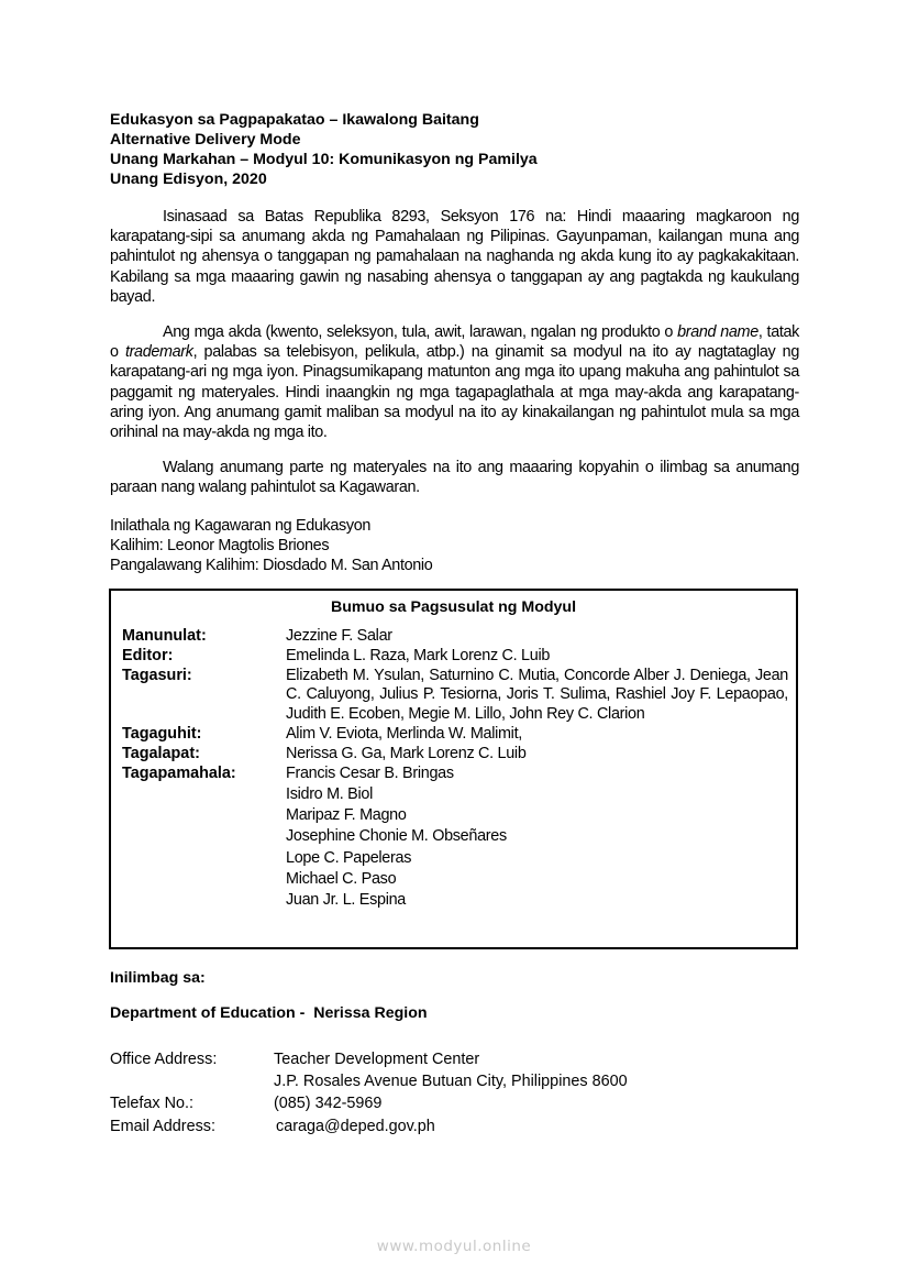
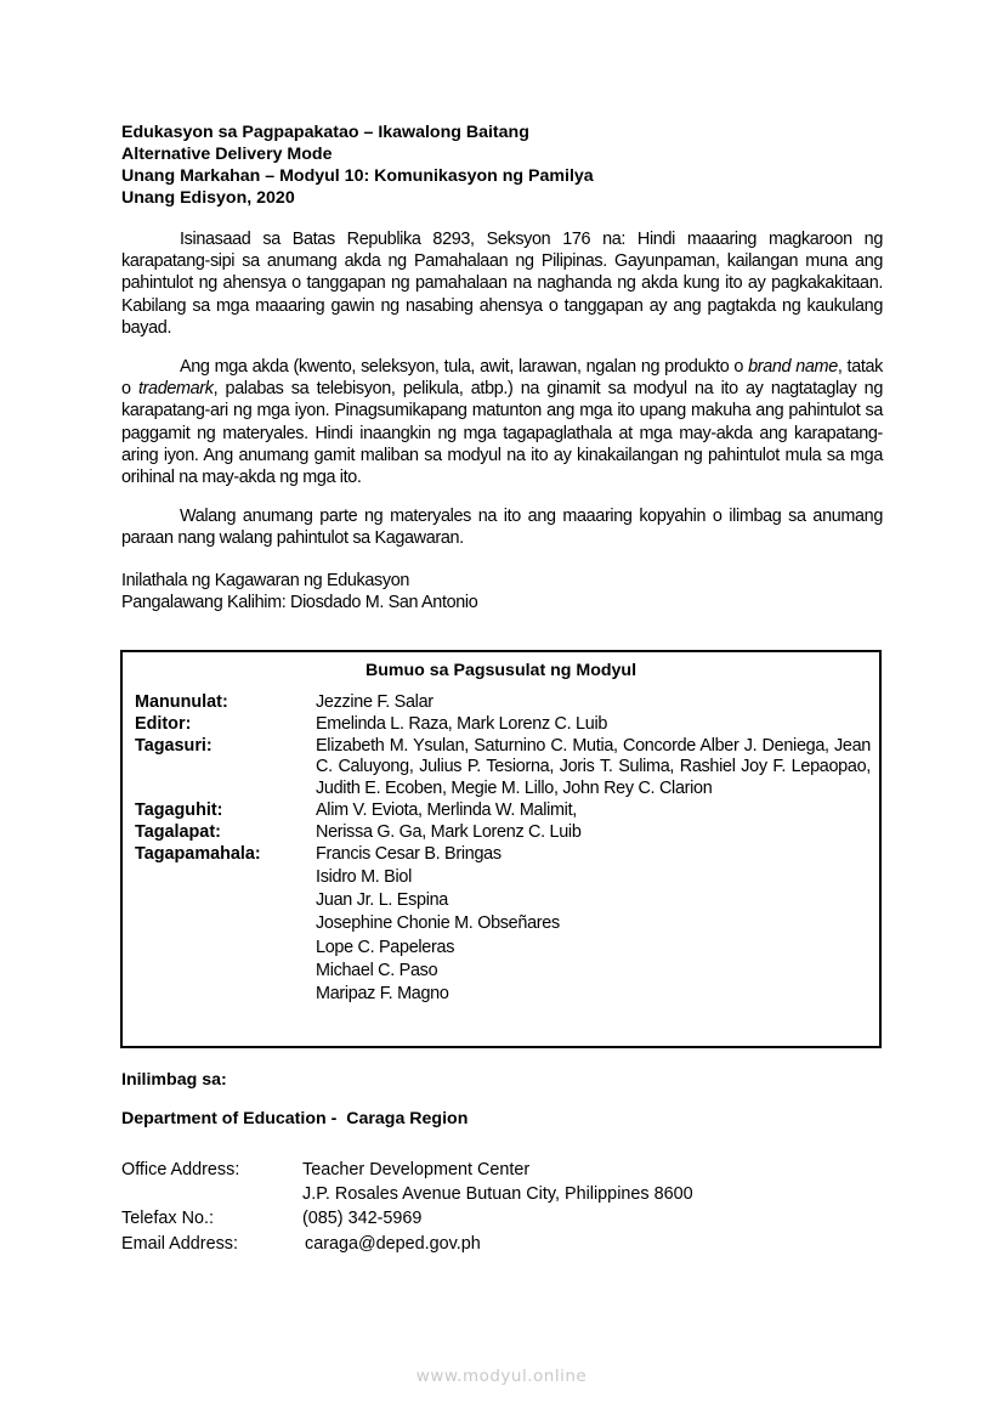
  Edukasyon sa Pagpapakatao – Ikawalong Baitang
  Alternative Delivery Mode
  Unang Markahan – Modyul 10: Komunikasyon ng Pamilya
  Unang Edisyon, 2020
  Isinasaad sa Batas Republika 8293, Seksyon 176 na: Hindi maaaring magkaroon ng karapatang-sipi sa anumang akda ng Pamahalaan ng Pilipinas. Gayunpaman, kailangan muna ang pahintulot ng ahensya o tanggapan ng pamahalaan na naghanda ng akda kung ito ay pagkakakitaan. Kabilang sa mga maaaring gawin ng nasabing ahensya o tanggapan ay ang pagtakda ng kaukulang bayad.
  Ang mga akda (kwento, seleksyon, tula, awit, larawan, ngalan ng produkto o brand name, tatak o trademark, palabas sa telebisyon, pelikula, atbp.) na ginamit sa modyul na ito ay nagtataglay ng karapatang-ari ng mga iyon. Pinagsumikapang matunton ang mga ito upang makuha ang pahintulot sa paggamit ng materyales. Hindi inaangkin ng mga tagapaglathala at mga may-akda ang karapatang-aring iyon. Ang anumang gamit maliban sa modyul na ito ay kinakailangan ng pahintulot mula sa mga orihinal na may-akda ng mga ito.
  Walang anumang parte ng materyales na ito ang maaaring kopyahin o ilimbag sa anumang paraan nang walang pahintulot sa Kagawaran.
  Inilathala ng Kagawaran ng Edukasyon
- Kalihim: Leonor Magtolis Briones
  Pangalawang Kalihim: Diosdado M. San Antonio
  Bumuo sa Pagsusulat ng Modyul
  Manunulat:
  Jezzine F. Salar
  Editor:
  Emelinda L. Raza, Mark Lorenz C. Luib
  Tagasuri:
  Elizabeth M. Ysulan, Saturnino C. Mutia, Concorde Alber J. Deniega, Jean C. Caluyong, Julius P. Tesiorna, Joris T. Sulima, Rashiel Joy F. Lepaopao, Judith E. Ecoben, Megie M. Lillo, John Rey C. Clarion
  Tagaguhit:
  Alim V. Eviota, Merlinda W. Malimit,
  Tagalapat:
  Nerissa G. Ga, Mark Lorenz C. Luib
  Tagapamahala:
  Francis Cesar B. Bringas
  Isidro M. Biol
- Maripaz F. Magno
+ Juan Jr. L. Espina
  Josephine Chonie M. Obseñares
  Lope C. Papeleras
  Michael C. Paso
- Juan Jr. L. Espina
+ Maripaz F. Magno
  Inilimbag sa:
- Department of Education - Nerissa Region
+ Department of Education - Caraga Region
  Office Address:
  Teacher Development Center
  J.P. Rosales Avenue Butuan City, Philippines 8600
  Telefax No.:
  (085) 342-5969
  Email Address:
  caraga@deped.gov.ph
  www.modyul.online
